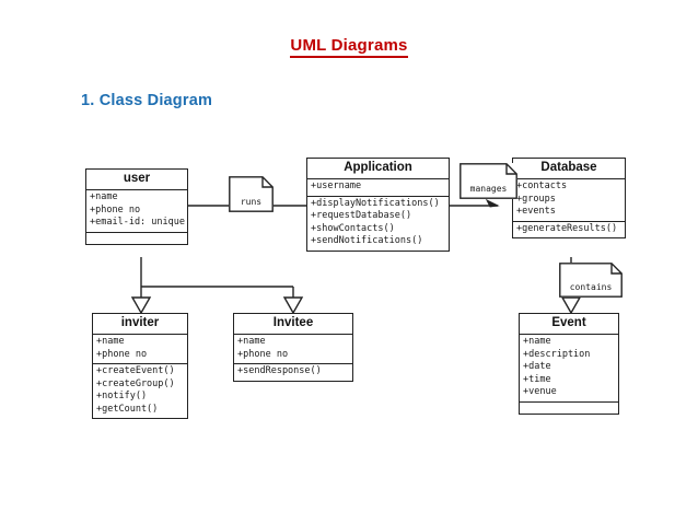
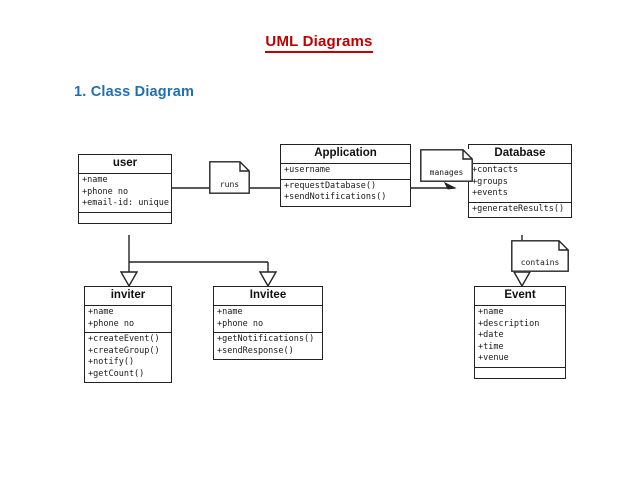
  UML Diagrams
  1. Class Diagram
  user
  +name
  +phone no
  +email-id: unique
  Application
  +username
- +displayNotifications()
  +requestDatabase()
- +showContacts()
  +sendNotifications()
  Database
  +contacts
  +groups
  +events
  +generateResults()
  inviter
  +name
  +phone no
  +createEvent()
  +createGroup()
  +notify()
  +getCount()
  Invitee
  +name
  +phone no
+ +getNotifications()
  +sendResponse()
  Event
  +name
  +description
  +date
  +time
  +venue
  runs
  manages
  contains
